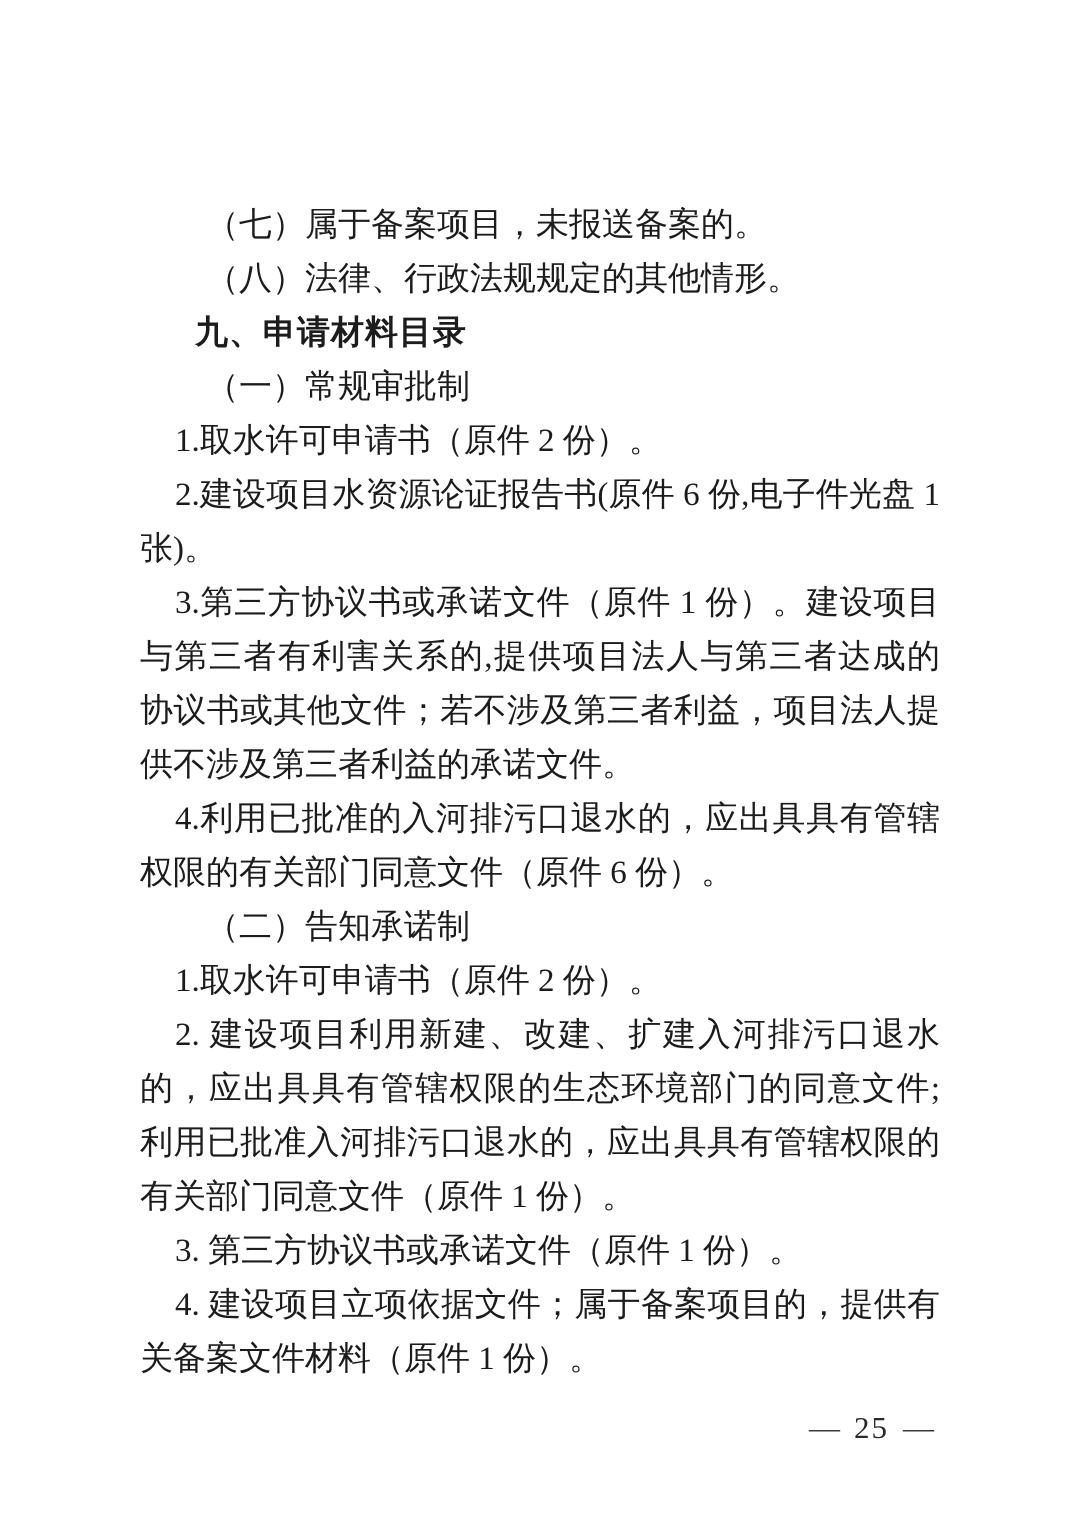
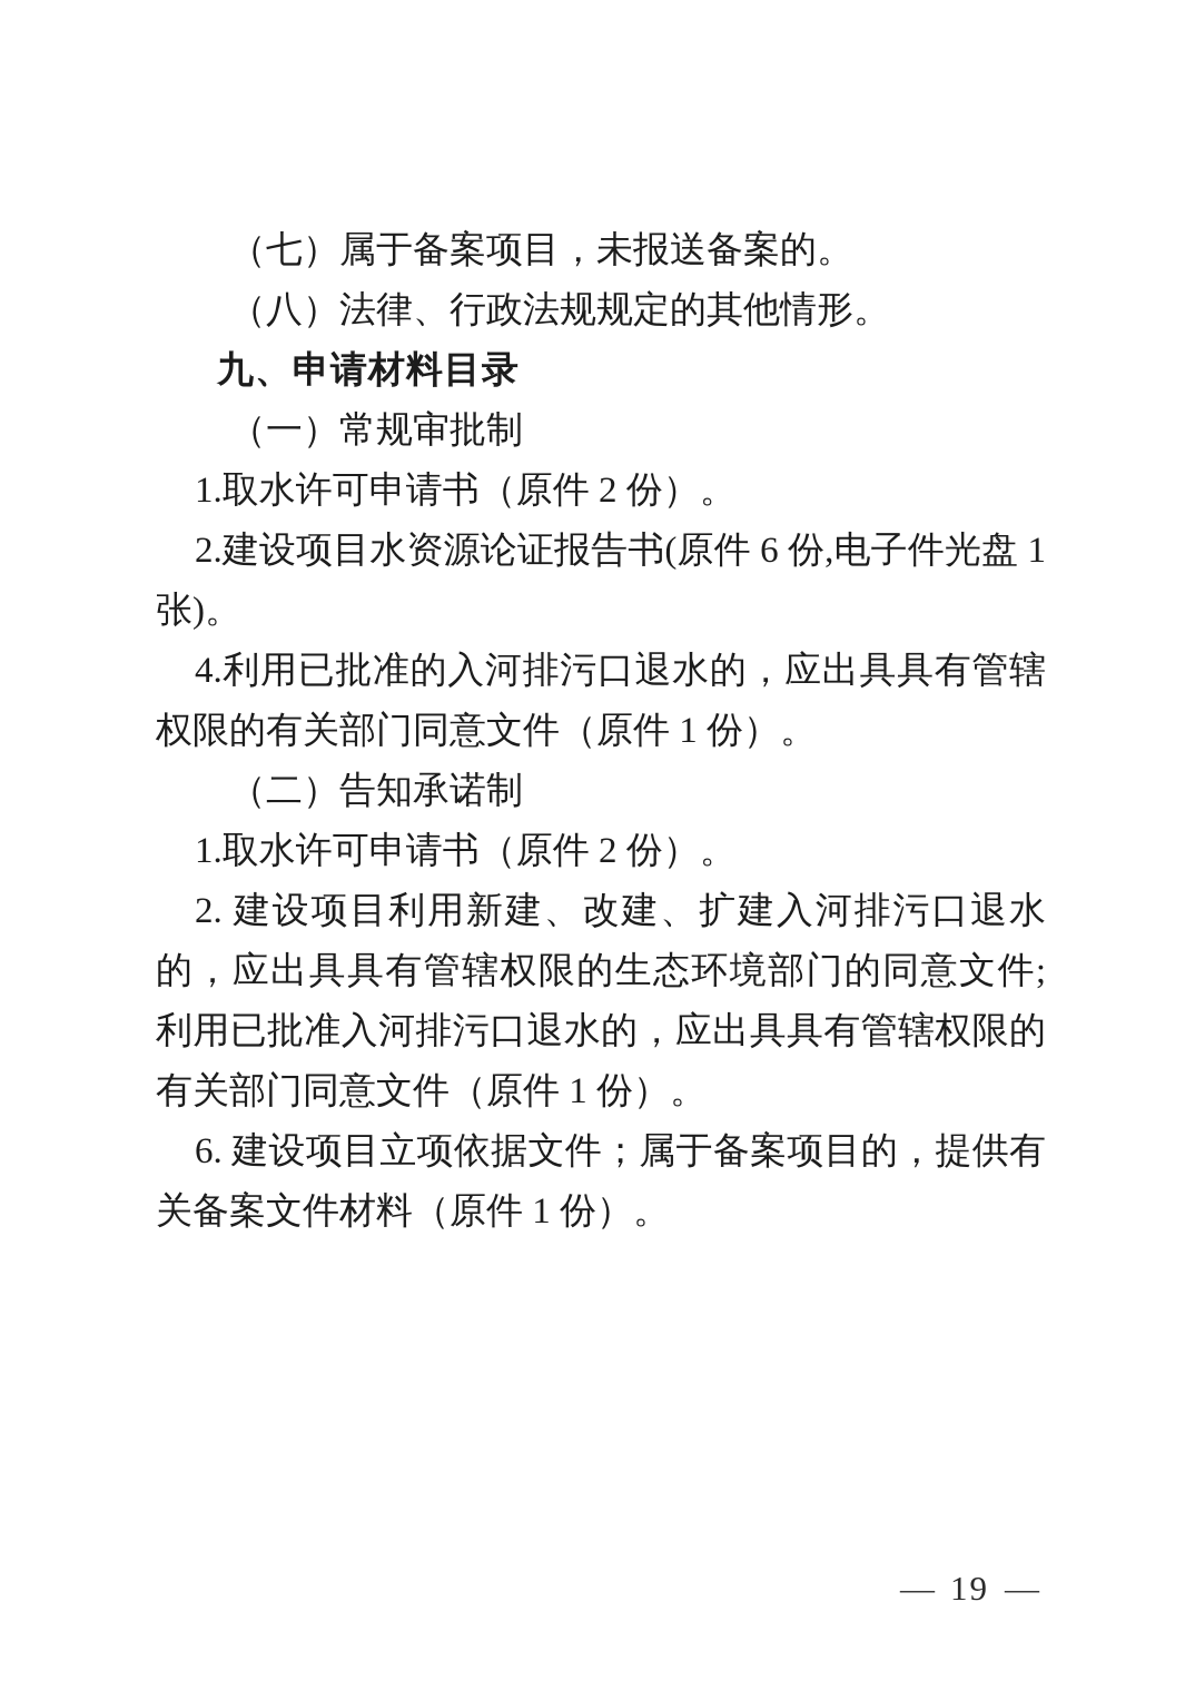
  （七）属于备案项目，未报送备案的。
  （八）法律、行政法规规定的其他情形。
  九、申请材料目录
  （一）常规审批制
  1.取水许可申请书（原件 2 份）。
  2.建设项目水资源论证报告书(原件 6 份,电子件光盘 1 张)。
- 3.第三方协议书或承诺文件（原件 1 份）。建设项目与第三者有利害关系的,提供项目法人与第三者达成的协议书或其他文件；若不涉及第三者利益，项目法人提供不涉及第三者利益的承诺文件。
- 4.利用已批准的入河排污口退水的，应出具具有管辖权限的有关部门同意文件（原件 6 份）。
+ 4.利用已批准的入河排污口退水的，应出具具有管辖权限的有关部门同意文件（原件 1 份）。
  （二）告知承诺制
  1.取水许可申请书（原件 2 份）。
  2. 建设项目利用新建、改建、扩建入河排污口退水的，应出具具有管辖权限的生态环境部门的同意文件;利用已批准入河排污口退水的，应出具具有管辖权限的有关部门同意文件（原件 1 份）。
- 3. 第三方协议书或承诺文件（原件 1 份）。
- 4. 建设项目立项依据文件；属于备案项目的，提供有关备案文件材料（原件 1 份）。
+ 6. 建设项目立项依据文件；属于备案项目的，提供有关备案文件材料（原件 1 份）。
- — 25 —
+ — 19 —
